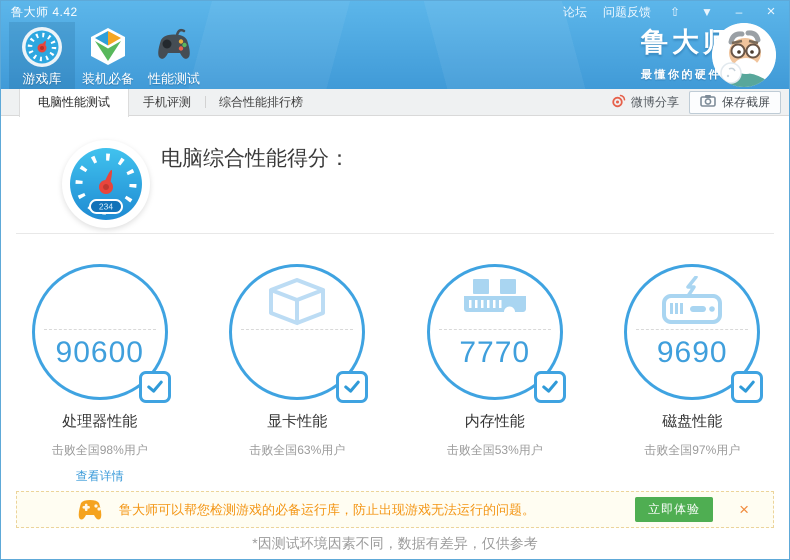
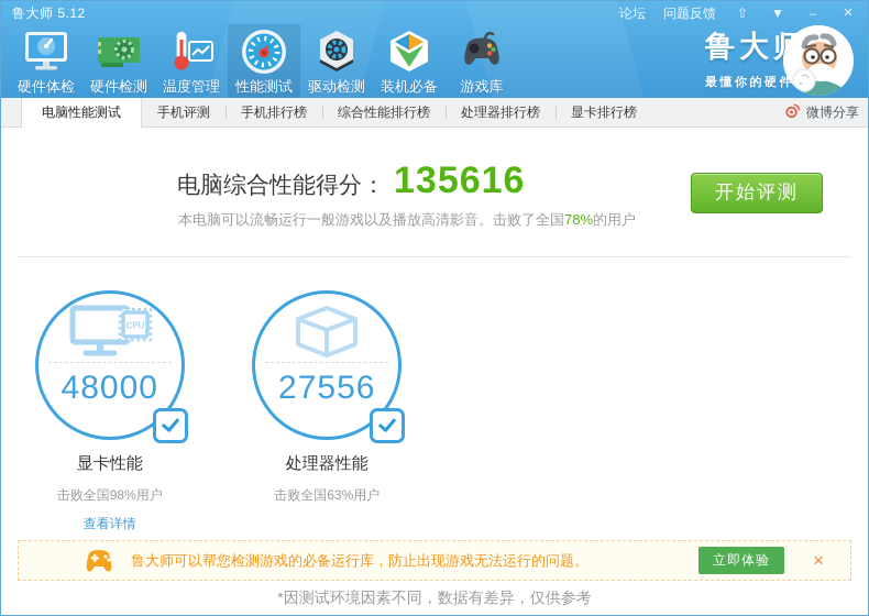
- 鲁大师 4.42
+ 鲁大师 5.12
  论坛
  问题反馈
  ⇧
  ▼
  –
  ×
+ 硬件体检
+ 硬件检测
+ 温度管理
- 游戏库
+ 性能测试
+ 驱动检测
  装机必备
- 性能测试
+ 游戏库
  最懂你的硬件
  电脑性能测试
  手机评测
+ 手机排行榜
  综合性能排行榜
+ 处理器排行榜
+ 显卡排行榜
  微博分享
- 保存截屏
- 234
  电脑综合性能得分：
+ 135616
+ 本电脑可以流畅运行一般游戏以及播放高清影音。击败了全国78%的用户
+ 开始评测
+ CPU
- 90600
+ 48000
- 处理器性能
+ 显卡性能
  击败全国98%用户
  查看详情
+ 27556
- 显卡性能
+ 处理器性能
  击败全国63%用户
- 7770
- 内存性能
- 击败全国53%用户
- 9690
- 磁盘性能
- 击败全国97%用户
  鲁大师可以帮您检测游戏的必备运行库，防止出现游戏无法运行的问题。
  立即体验
  ×
  *因测试环境因素不同，数据有差异，仅供参考
